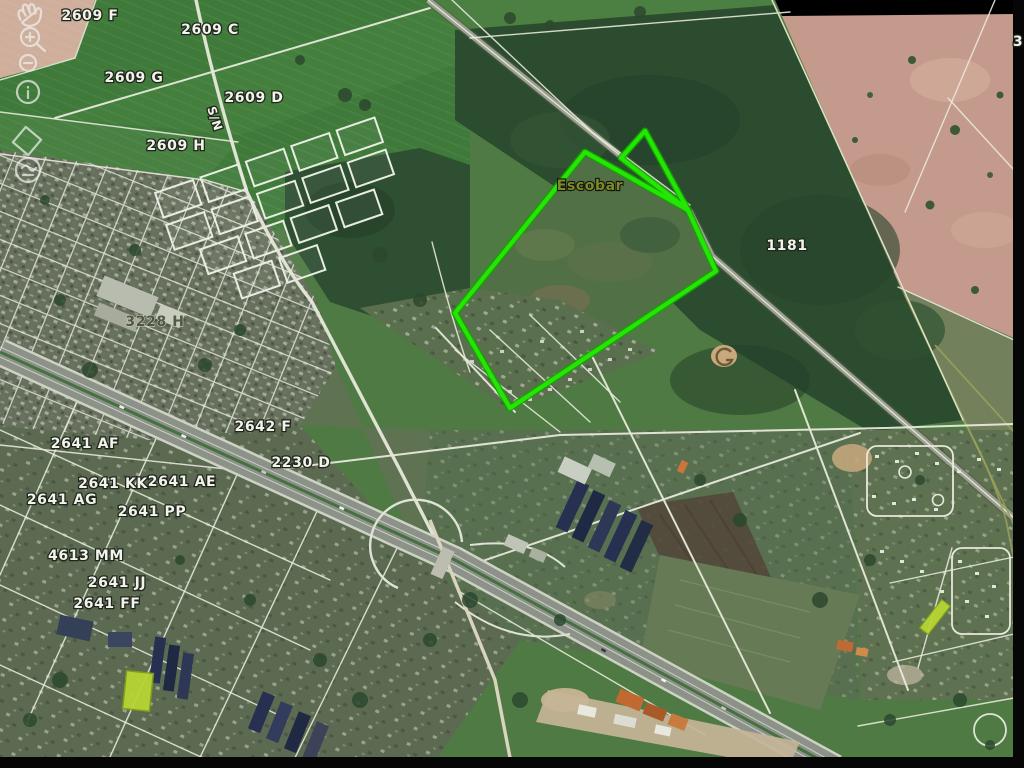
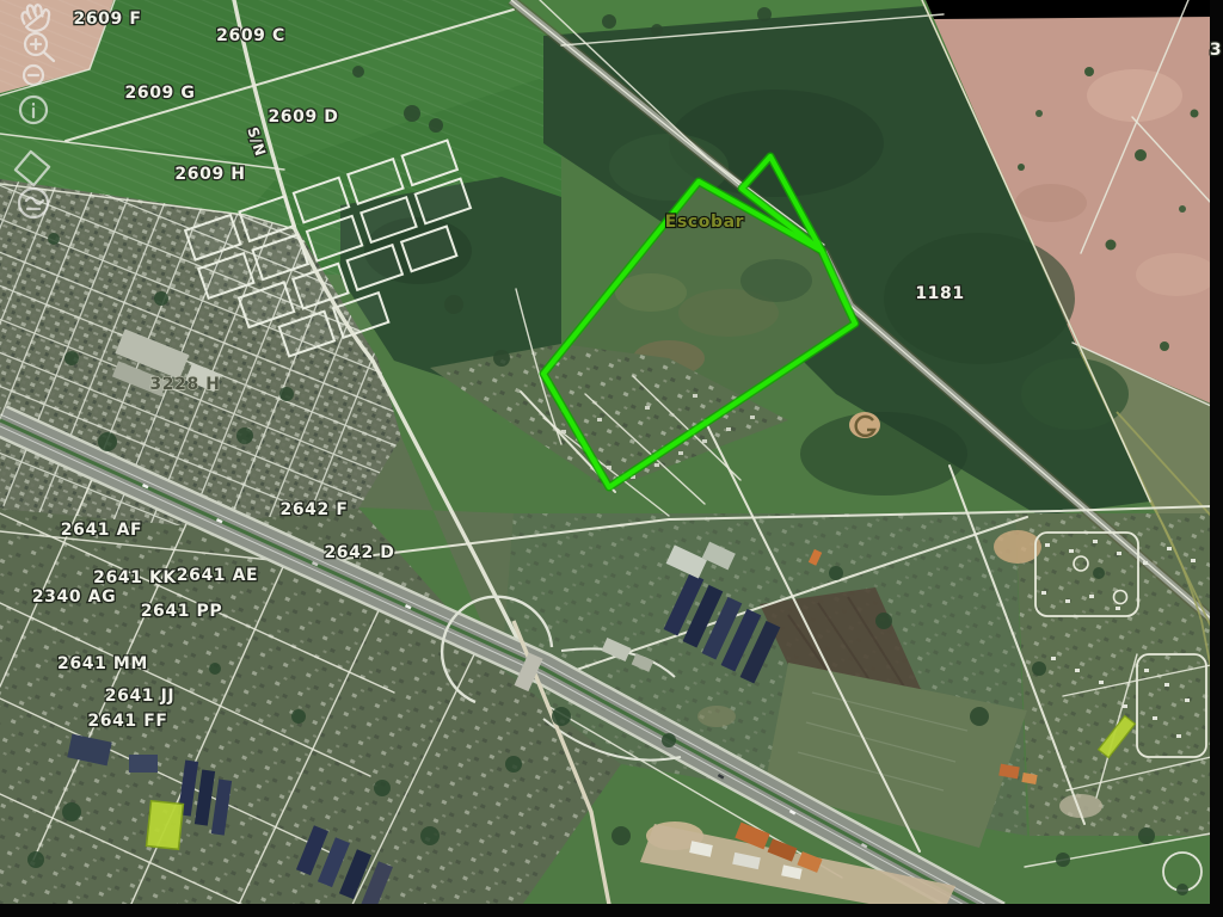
  2609 F
  2609 C
  2609 G
  2609 D
  2609 H
  Escobar
  1181
  3228 H
  2642 F
  2641 AF
- 2230 D
+ 2642 D
  2641 KK
  2641 AE
- 2641 AG
+ 2340 AG
  2641 PP
- 4613 MM
+ 2641 MM
  2641 JJ
  2641 FF
  3
